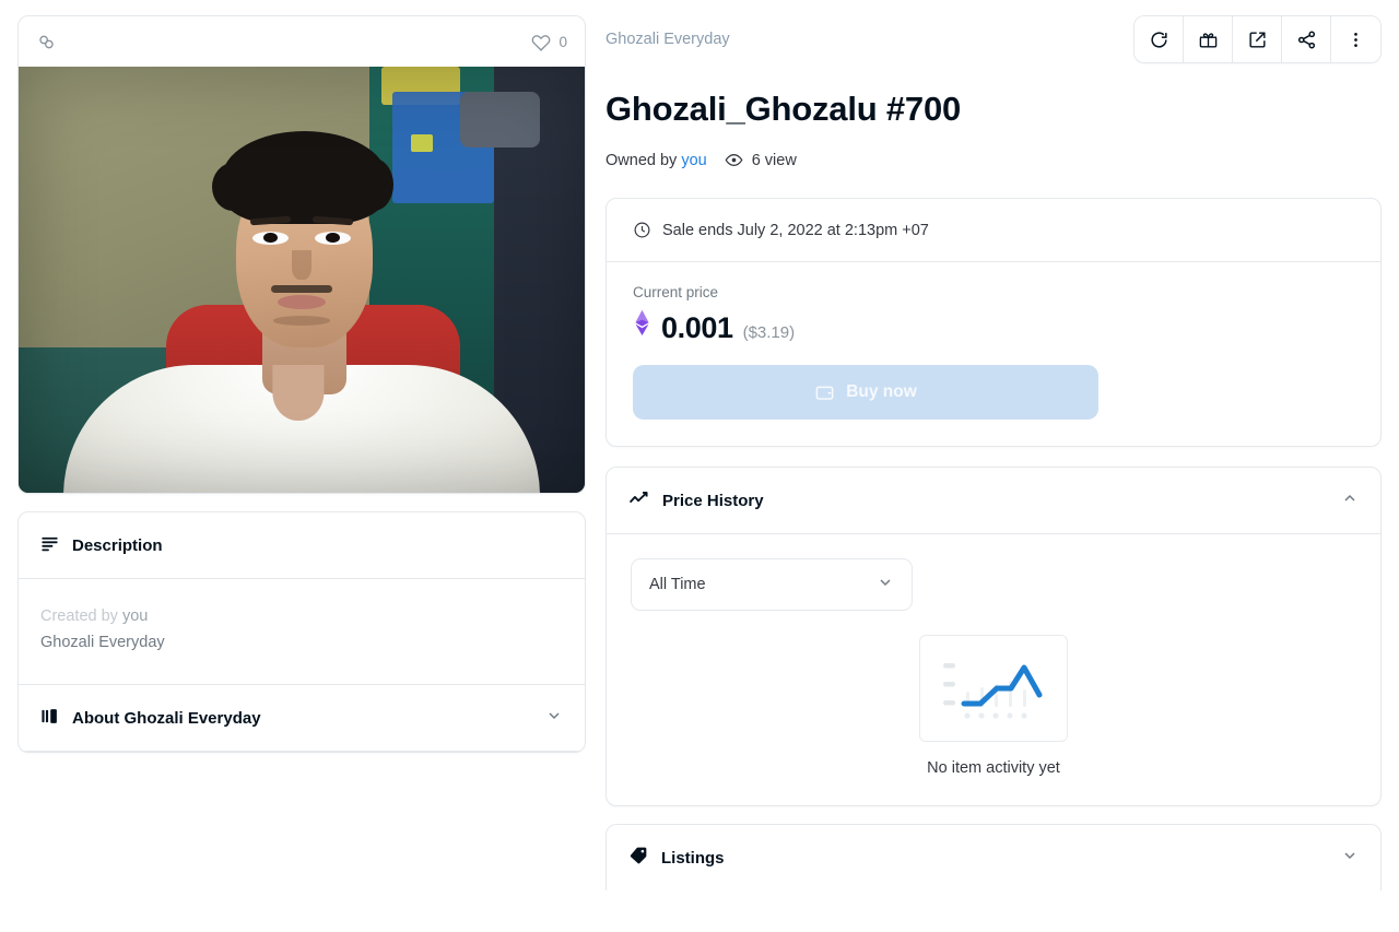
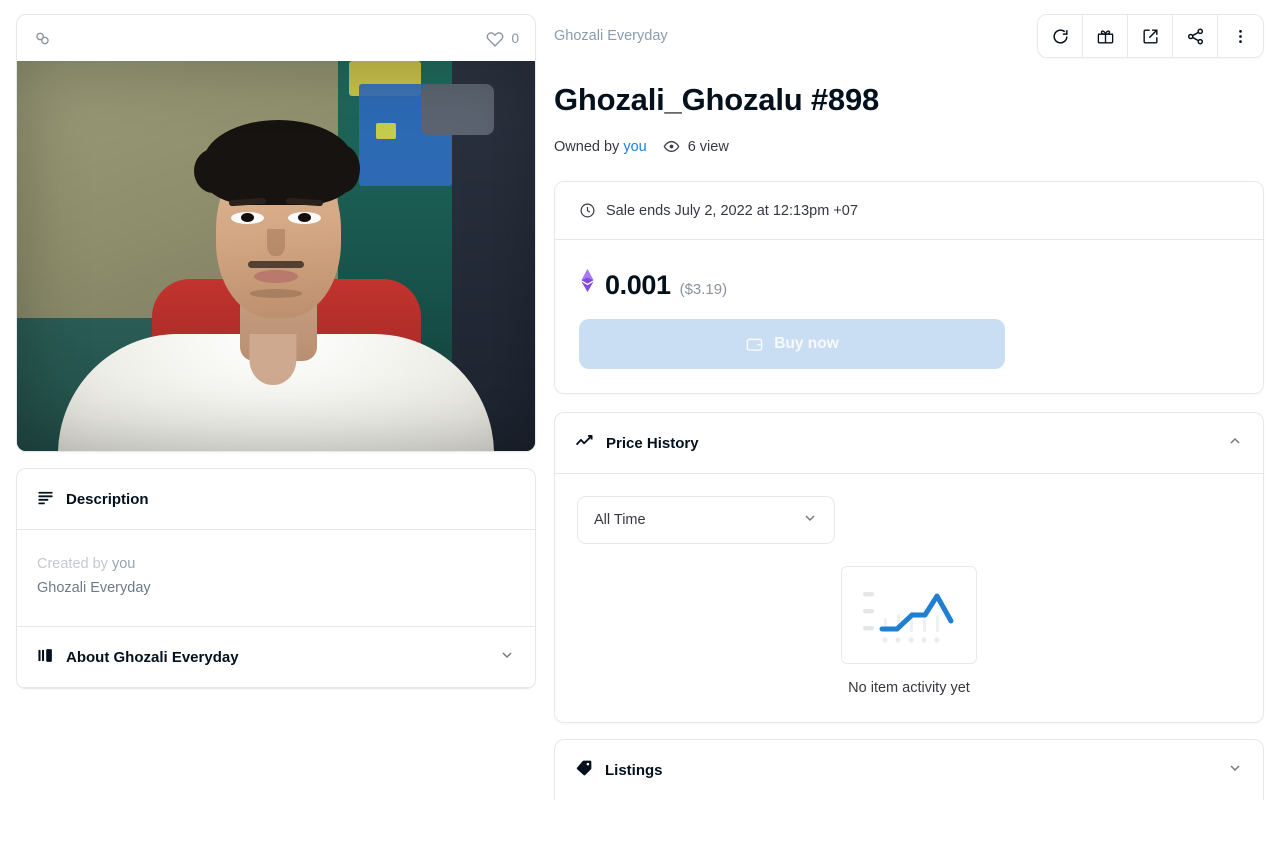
  0
  Description
  Created by you
  Ghozali Everyday
  About Ghozali Everyday
  Ghozali Everyday
- Ghozali_Ghozalu #700
+ Ghozali_Ghozalu #898
  Owned by you
  6 view
- Sale ends July 2, 2022 at 2:13pm +07
+ Sale ends July 2, 2022 at 12:13pm +07
- Current price
  0.001
  ($3.19)
  Buy now
  Price History
  All Time
  No item activity yet
  Listings
